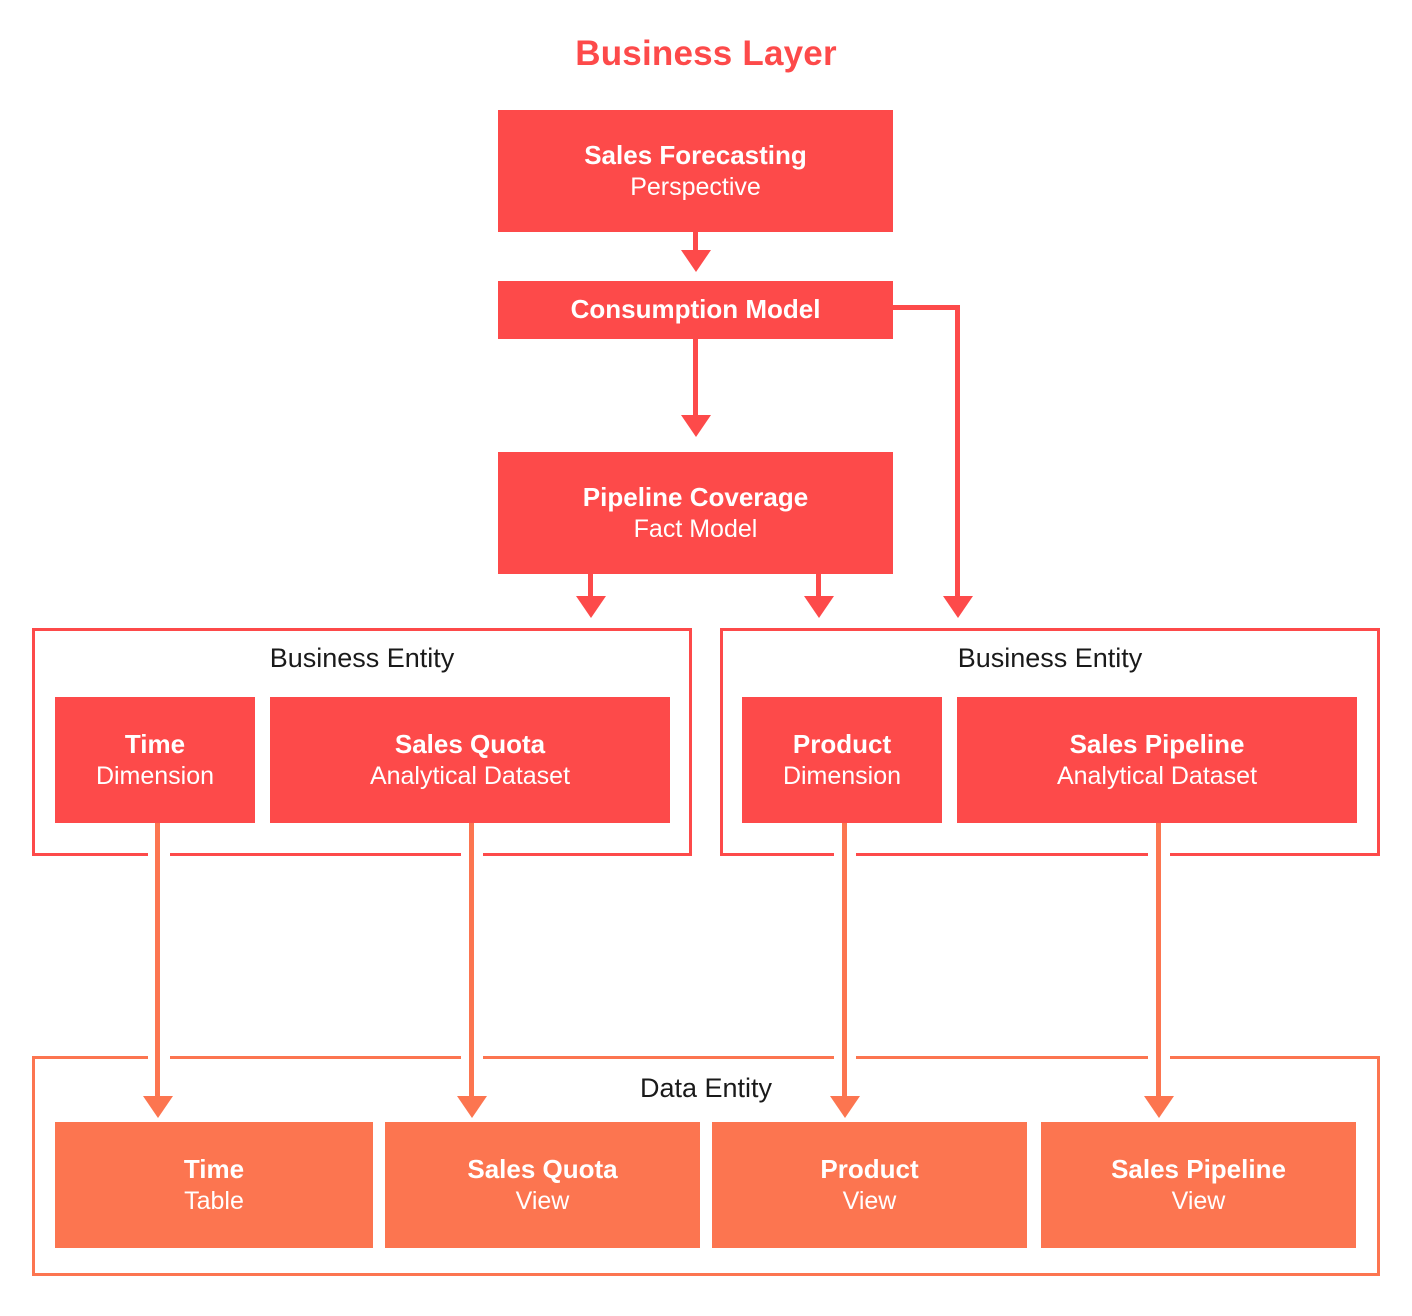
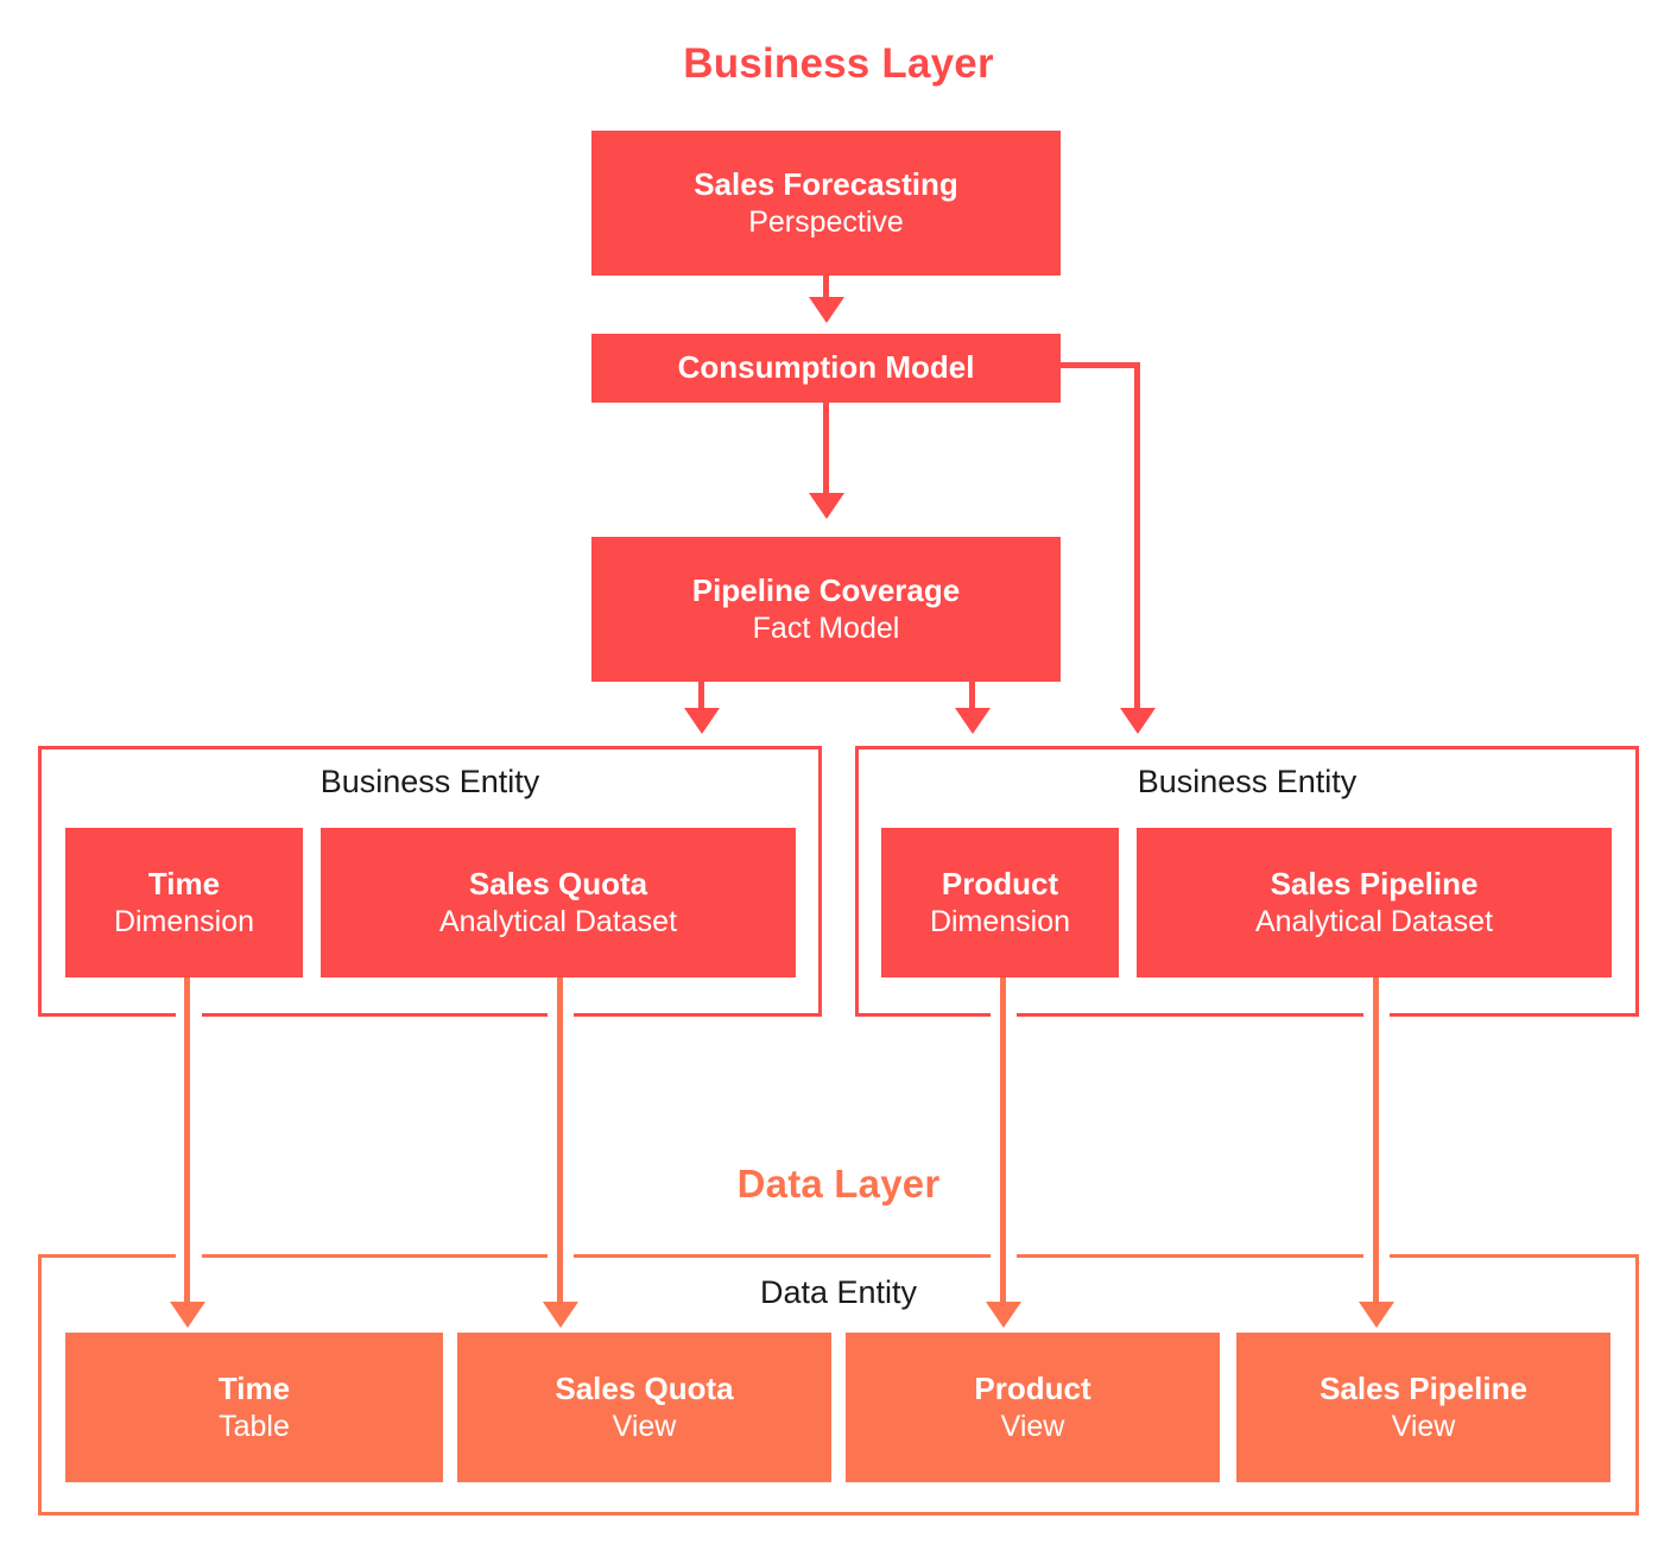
  Business Layer
  Sales Forecasting
  Perspective
  Consumption Model
  Pipeline Coverage
  Fact Model
  Business Entity
  Time
  Dimension
  Sales Quota
  Analytical Dataset
  Business Entity
  Product
  Dimension
  Sales Pipeline
  Analytical Dataset
+ Data Layer
  Data Entity
  Time
  Table
  Sales Quota
  View
  Product
  View
  Sales Pipeline
  View
